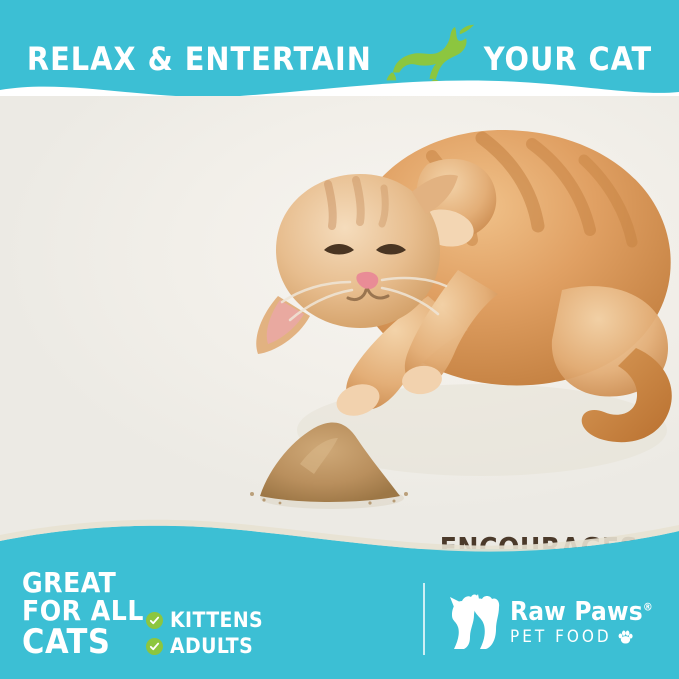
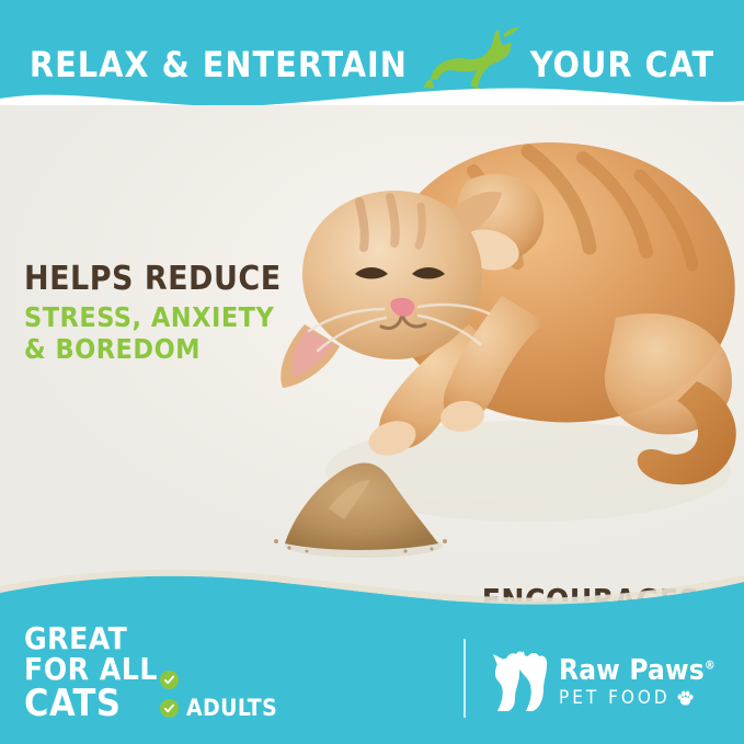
  RELAX & ENTERTAIN
  YOUR CAT
+ HELPS REDUCE
+ STRESS, ANXIETY
+ & BOREDOM
  GREAT
  FOR ALL
  CATS
- KITTENS
  ADULTS
  Raw Paws®
  PET FOOD
